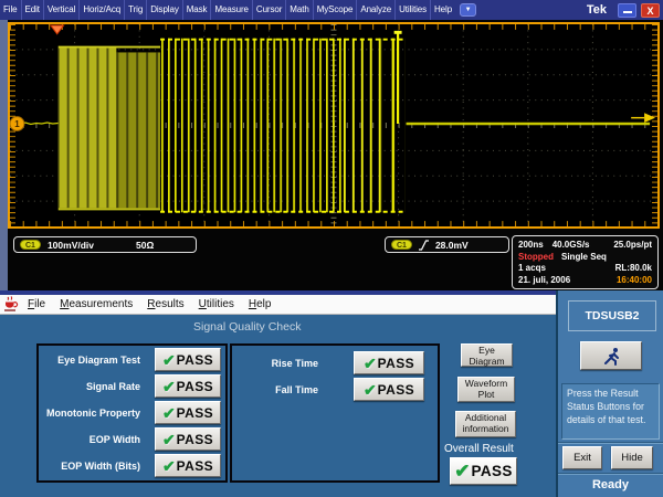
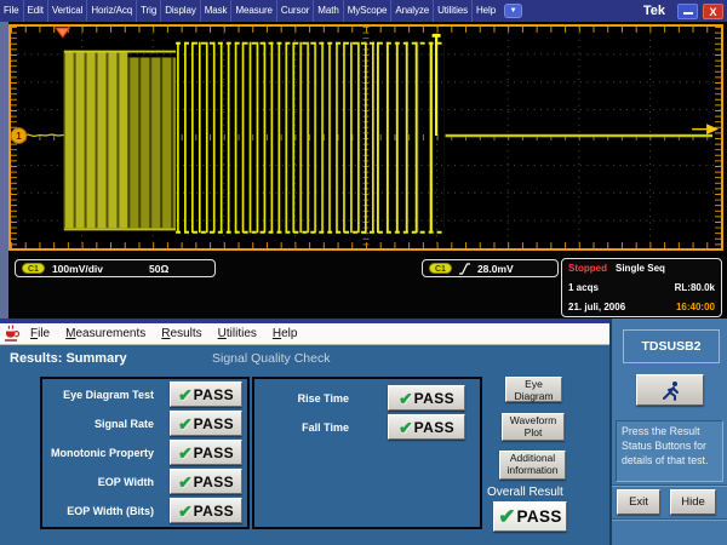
  File
  Edit
  Vertical
  Horiz/Acq
  Trig
  Display
  Mask
  Measure
  Cursor
  Math
  MyScope
  Analyze
  Utilities
  Help
  Tek
  X
  1
  100mV/div
  50Ω
  28.0mV
- 200ns
- 40.0GS/s
- 25.0ps/pt
  Stopped
  Single Seq
  1 acqs
  RL:80.0k
  21. juli, 2006
  16:40:00
  File
  Measurements
  Results
  Utilities
  Help
+ Results: Summary
  Signal Quality Check
  Eye Diagram Test
  ✔
  PASS
  Signal Rate
  ✔
  PASS
  Monotonic Property
  ✔
  PASS
  EOP Width
  ✔
  PASS
  EOP Width (Bits)
  ✔
  PASS
  Rise Time
  ✔
  PASS
  Fall Time
  ✔
  PASS
  Eye Diagram
  Waveform Plot
  Additional information
  Overall Result
  ✔
  PASS
  TDSUSB2
  Press the Result Status Buttons for details of that test.
  Exit
  Hide
- Ready
